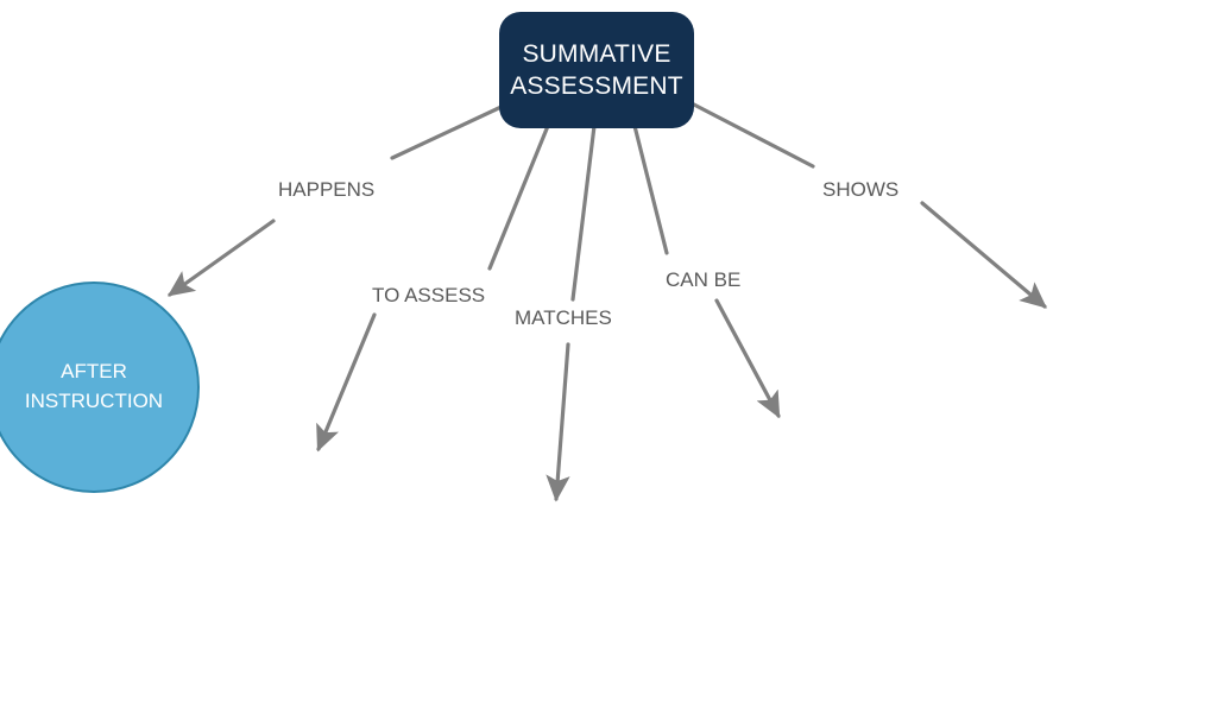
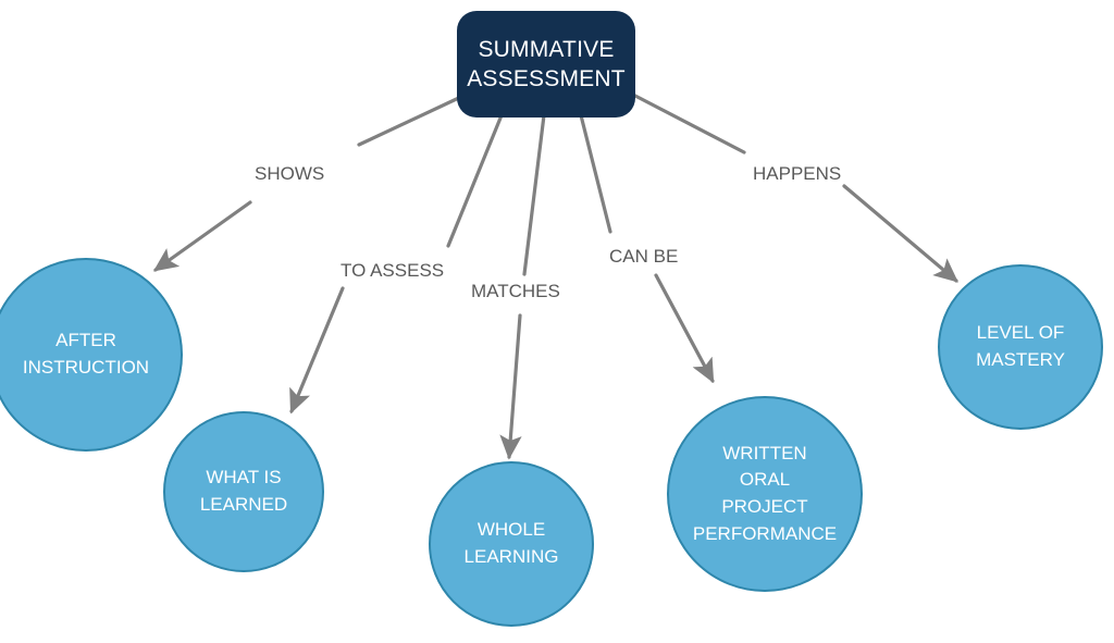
  SUMMATIVE
  ASSESSMENT
  AFTER
  INSTRUCTION
+ WHAT IS
+ LEARNED
+ WHOLE
+ LEARNING
+ WRITTEN
+ ORAL
+ PROJECT
+ PERFORMANCE
+ LEVEL OF
+ MASTERY
- HAPPENS
+ SHOWS
  TO ASSESS
  MATCHES
  CAN BE
- SHOWS
+ HAPPENS
